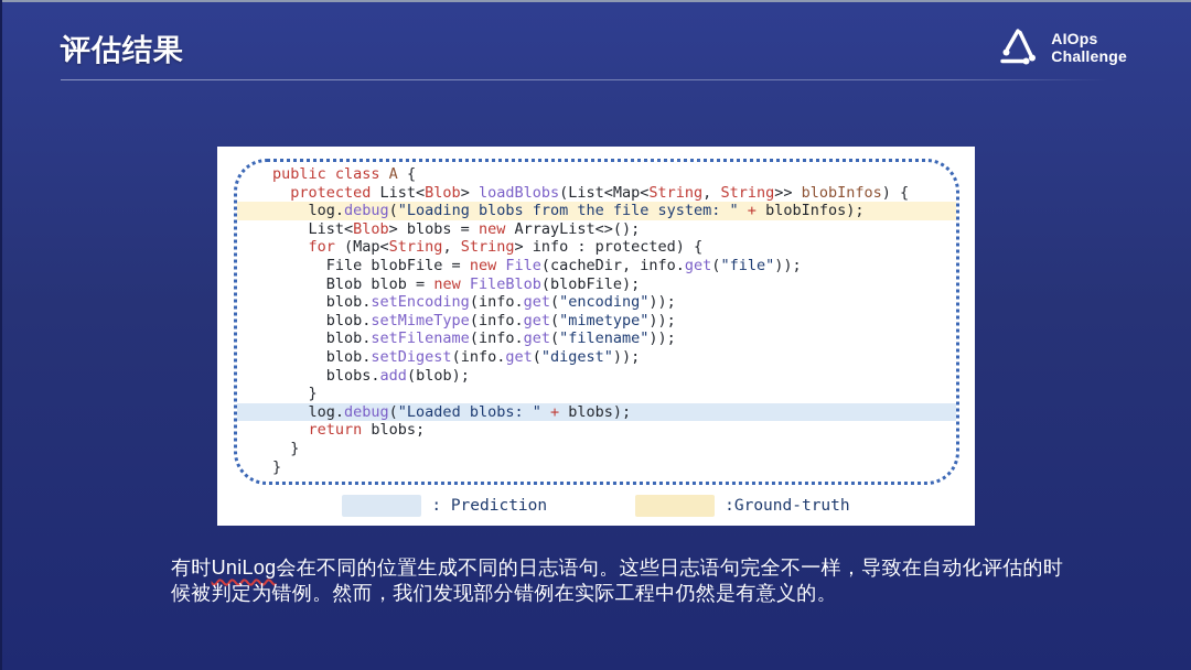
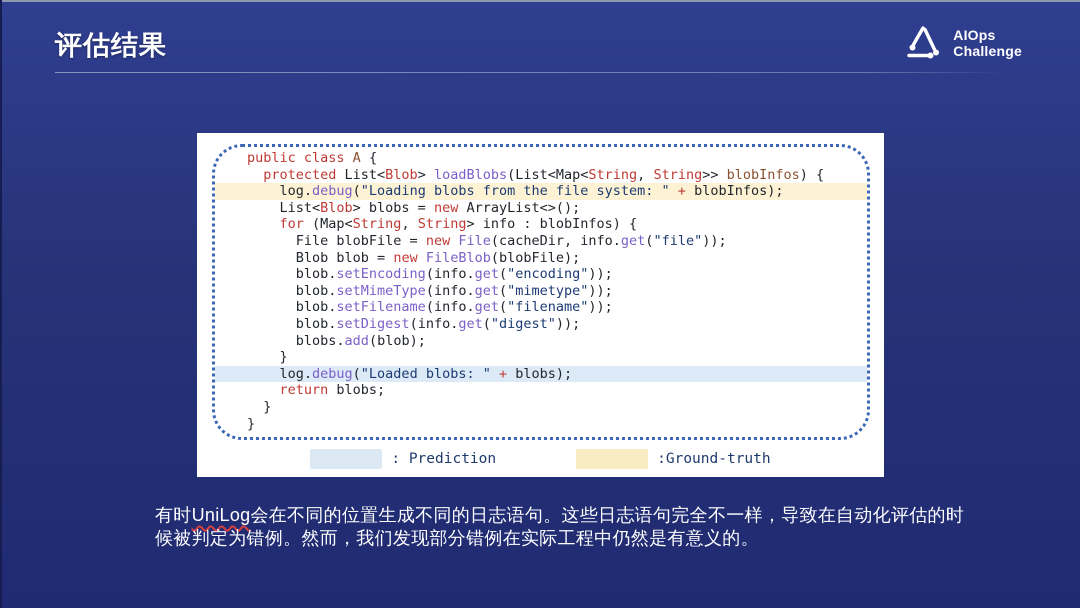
  评估结果
  AIOps
  Challenge
  public class A {
  protected List<Blob> loadBlobs(List<Map<String, String>> blobInfos) {
  log.debug("Loading blobs from the file system: " + blobInfos);
  List<Blob> blobs = new ArrayList<>();
- for (Map<String, String> info : protected) {
+ for (Map<String, String> info : blobInfos) {
  File blobFile = new File(cacheDir, info.get("file"));
  Blob blob = new FileBlob(blobFile);
  blob.setEncoding(info.get("encoding"));
  blob.setMimeType(info.get("mimetype"));
  blob.setFilename(info.get("filename"));
  blob.setDigest(info.get("digest"));
  blobs.add(blob);
  }
  log.debug("Loaded blobs: " + blobs);
  return blobs;
  }
  }
  : Prediction
  :Ground-truth
  有时UniLog会在不同的位置生成不同的日志语句。这些日志语句完全不一样，导致在自动化评估的时
  候被判定为错例。然而，我们发现部分错例在实际工程中仍然是有意义的。
